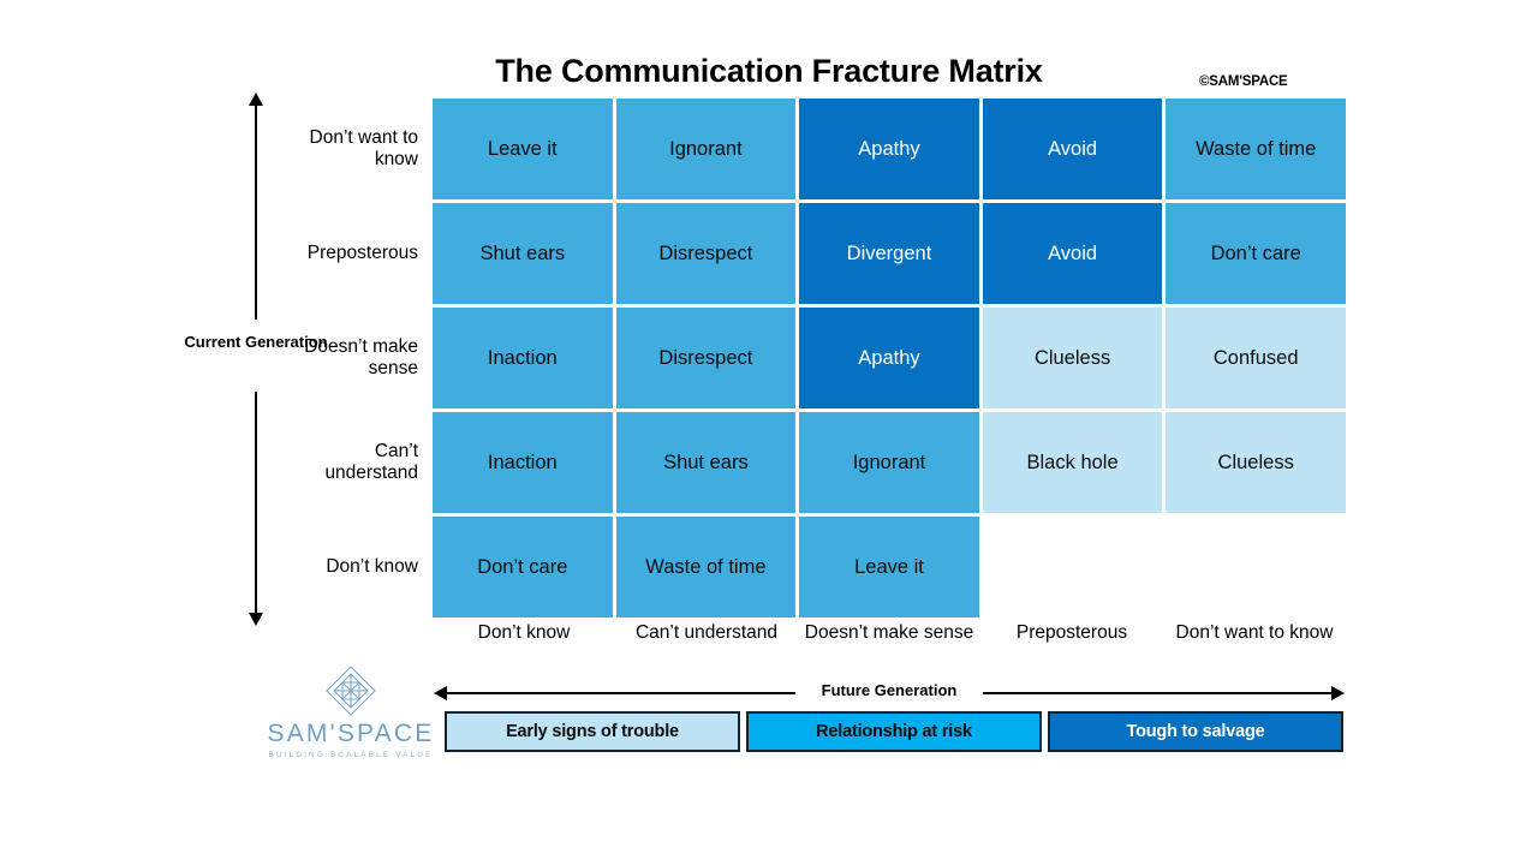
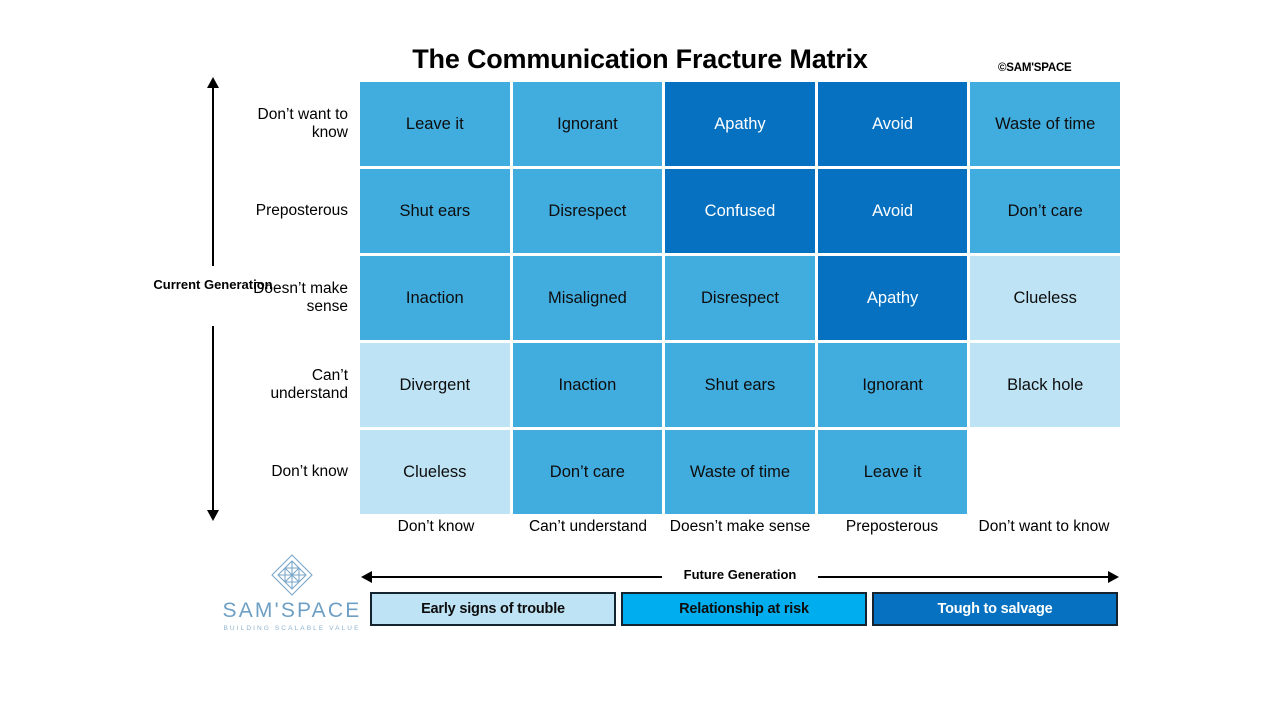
  The Communication Fracture Matrix
  ©SAM'SPACE
  Current Generation
  Don’t want to know
  Preposterous
  Doesn’t make sense
  Can’t understand
  Don’t know
  Leave it
  Ignorant
  Apathy
  Avoid
  Waste of time
  Shut ears
  Disrespect
- Divergent
+ Confused
  Avoid
  Don’t care
  Inaction
+ Misaligned
  Disrespect
  Apathy
  Clueless
- Confused
+ Divergent
  Inaction
  Shut ears
  Ignorant
  Black hole
  Clueless
  Don’t care
  Waste of time
  Leave it
  Don’t know
  Can’t understand
  Doesn’t make sense
  Preposterous
  Don’t want to know
  Future Generation
  Early signs of trouble
  Relationship at risk
  Tough to salvage
  SAM'SPACE
